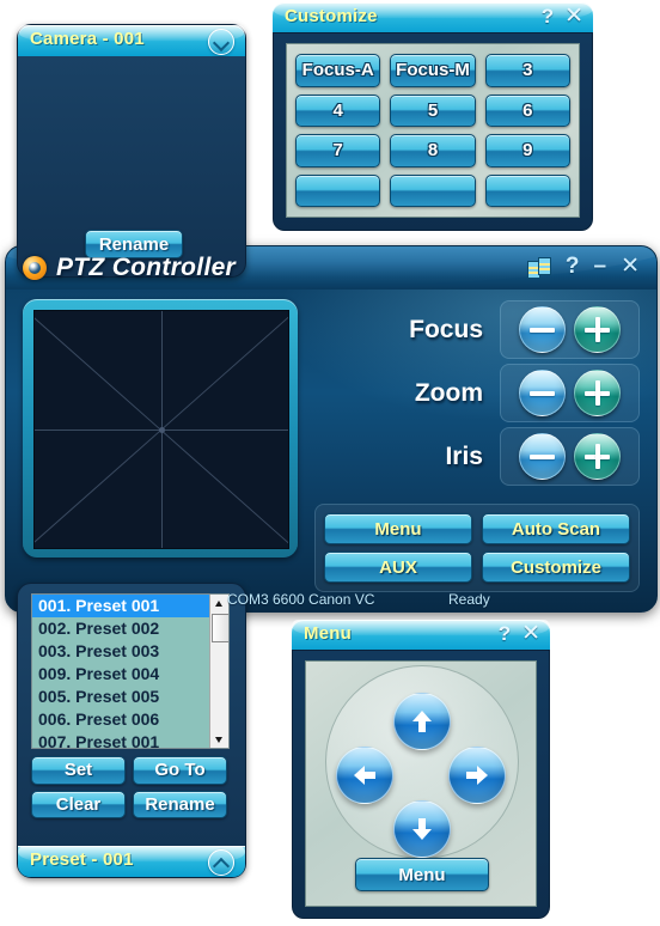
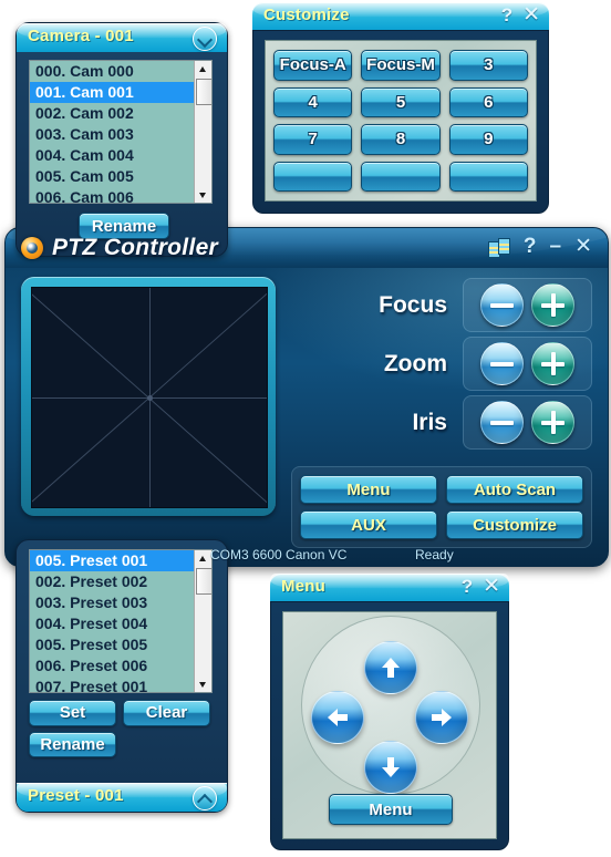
  PTZ Controller
  ?
  –
  ✕
  Focus
  Zoom
  Iris
  Menu
  Auto Scan
  AUX
  Customize
  COM3 6600 Canon VC
  Ready
  Camera - 001
+ 000. Cam 000
+ 001. Cam 001
+ 002. Cam 002
+ 003. Cam 003
+ 004. Cam 004
+ 005. Cam 005
+ 006. Cam 006
  Rename
  Customize
  ?
  ✕
  Focus-A
  Focus-M
  3
  4
  5
  6
  7
  8
  9
- 001. Preset 001
+ 005. Preset 001
  002. Preset 002
  003. Preset 003
- 009. Preset 004
+ 004. Preset 004
  005. Preset 005
  006. Preset 006
  007. Preset 001
  Set
- Go To
  Clear
  Rename
  Preset - 001
  Menu
  ?
  ✕
  Menu
